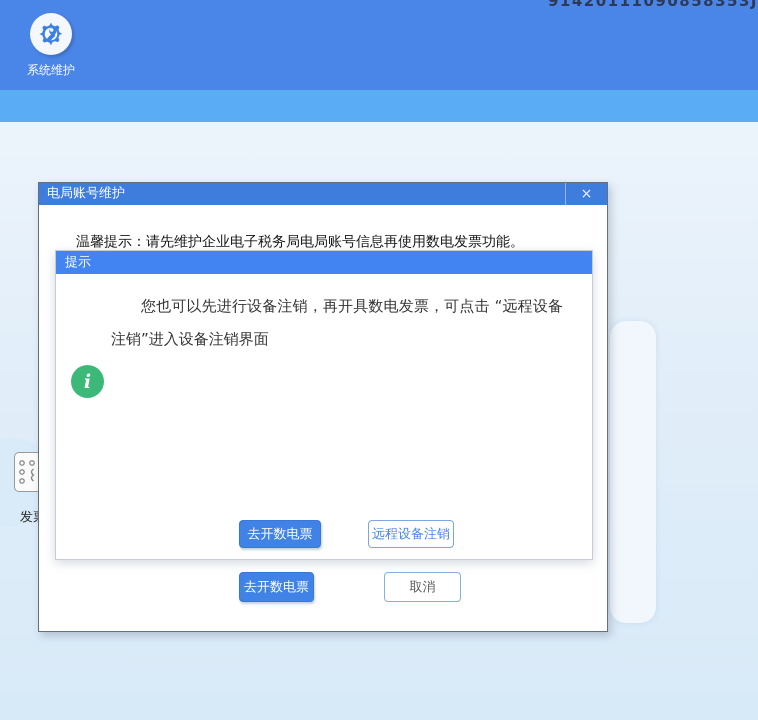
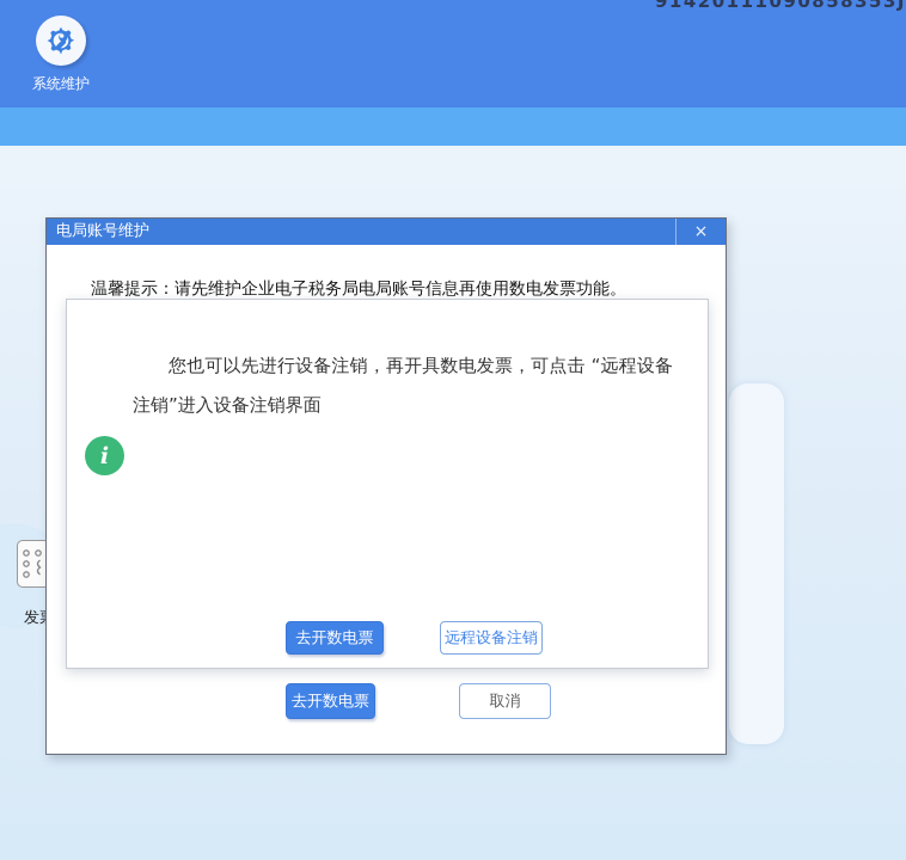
  91420111090858353J
  系统维护
  电局账号维护
  ×
  温馨提示：请先维护企业电子税务局电局账号信息再使用数电发票功能。
  去开数电票
  取消
- 提示
  i
  您也可以先进行设备注销，再开具数电发票，可点击 “远程设备注销”进入设备注销界面
  去开数电票
  远程设备注销
